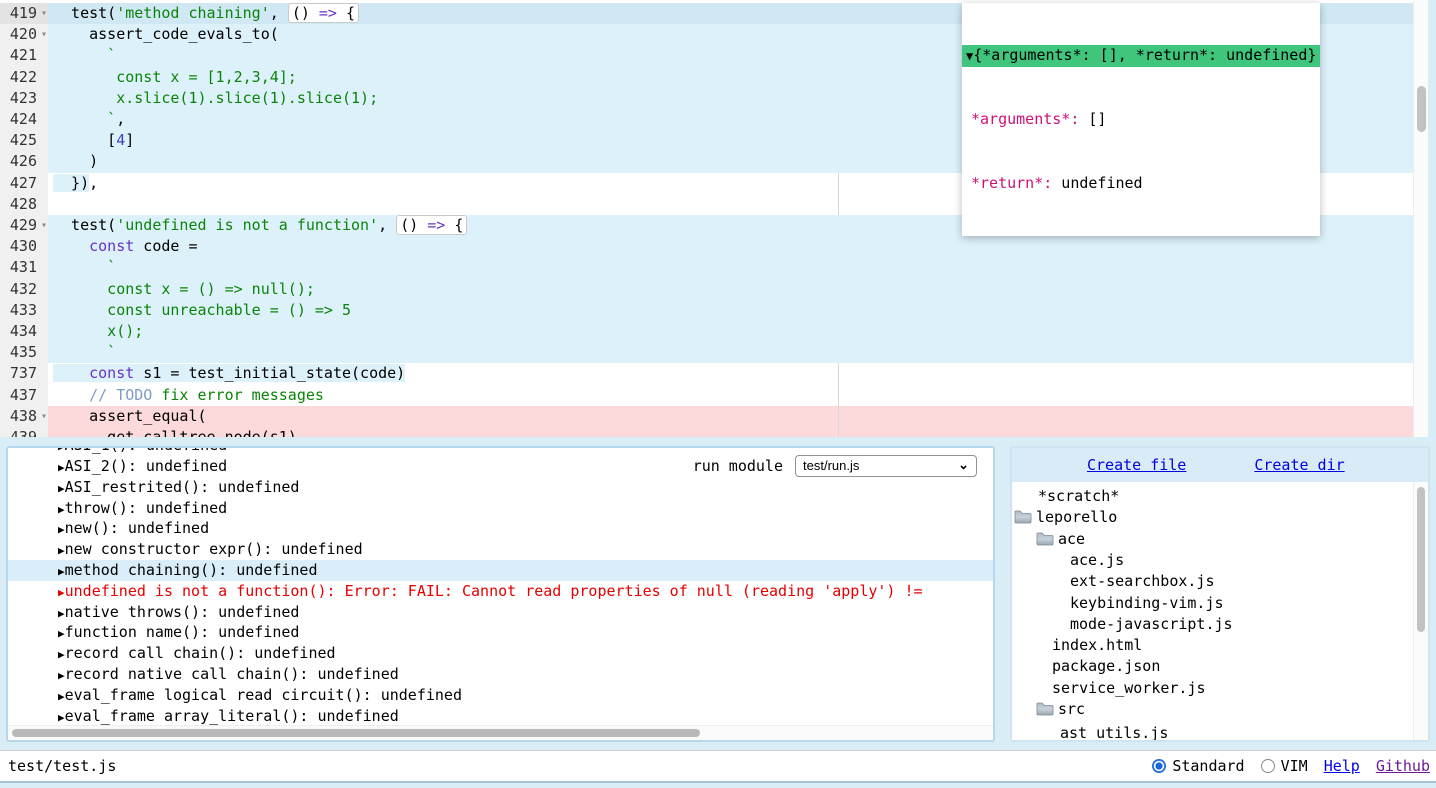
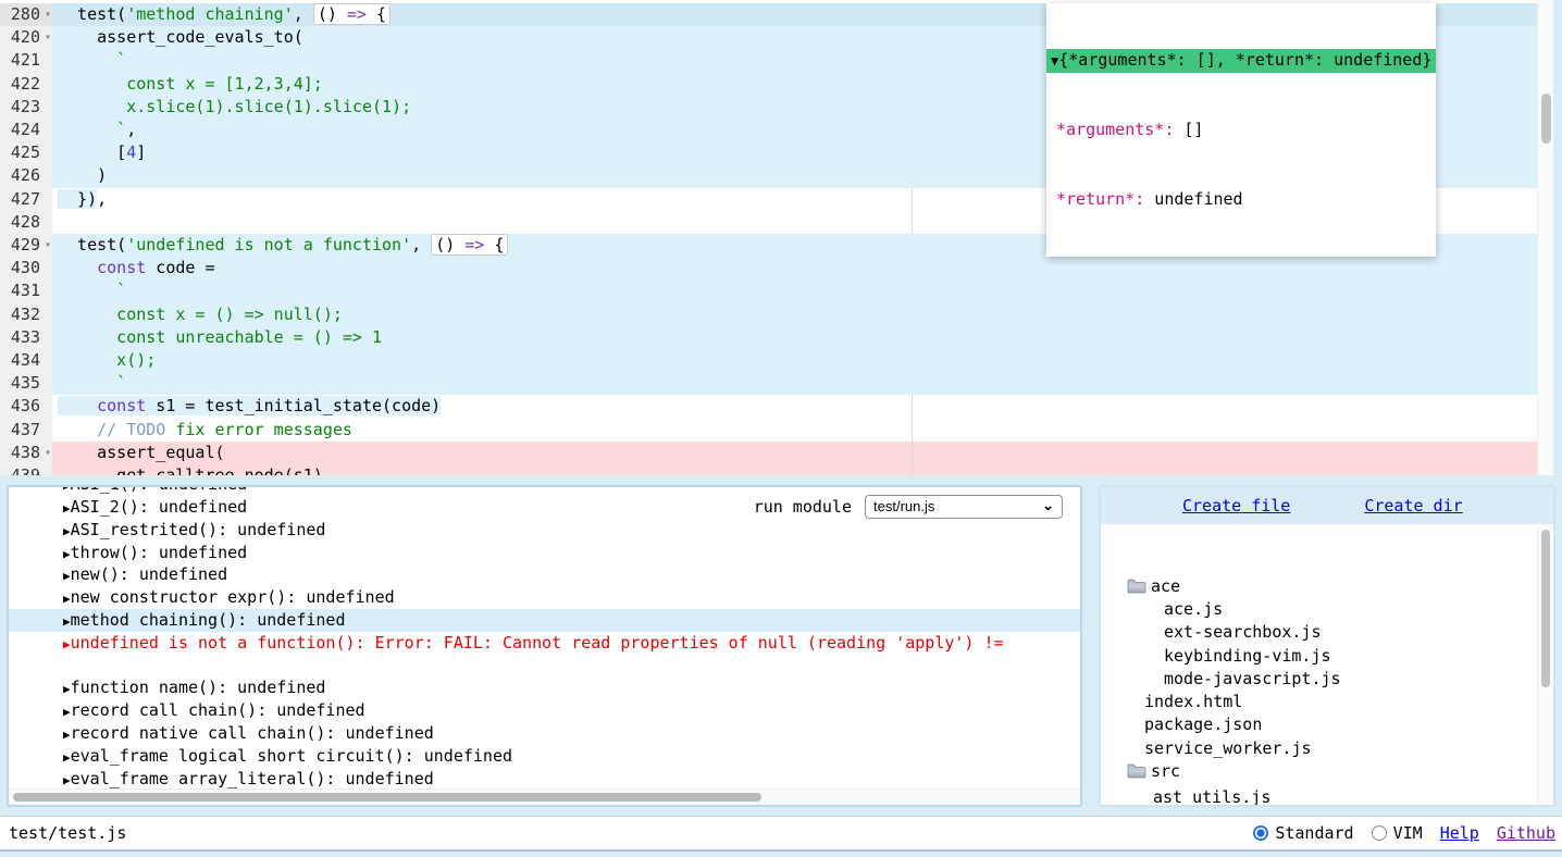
  test('method chaining', () => {
  assert_code_evals_to(
  `
  const x = [1,2,3,4];
  x.slice(1).slice(1).slice(1);
  `,
  [4]
  )
  }),
  test('undefined is not a function', () => {
  const code =
  `
  const x = () => null();
- const unreachable = () => 5
+ const unreachable = () => 1
  x();
  `
  const s1 = test_initial_state(code)
  // TODO fix error messages
  assert_equal(
- 419
+ 280
  ▾
  420
  ▾
  421
  422
  423
  424
  425
  426
  427
  428
  429
  ▾
  430
  431
  432
  433
  434
  435
- 737
+ 436
  437
  438
  ▾
  ▼{*arguments*: [], *return*: undefined}
  *arguments*: []
  *return*: undefined
  ▶ASI_2(): undefined
  ▶ASI_restrited(): undefined
  ▶throw(): undefined
  ▶new(): undefined
  ▶new constructor expr(): undefined
  ▶method chaining(): undefined
  ▶undefined is not a function(): Error: FAIL: Cannot read properties of null (reading 'apply') !=
- ▶native throws(): undefined
  ▶function name(): undefined
  ▶record call chain(): undefined
  ▶record native call chain(): undefined
- ▶eval_frame logical read circuit(): undefined
+ ▶eval_frame logical short circuit(): undefined
  ▶eval_frame array_literal(): undefined
  run module
  test/run.js
  ⌄
  Create file
  Create dir
- *scratch*
- leporello
  ace
  ace.js
  ext-searchbox.js
  keybinding-vim.js
  mode-javascript.js
  index.html
  package.json
  service_worker.js
  src
  ast_utils.js
  test/test.js
  Standard
  VIM
  Help
  Github
